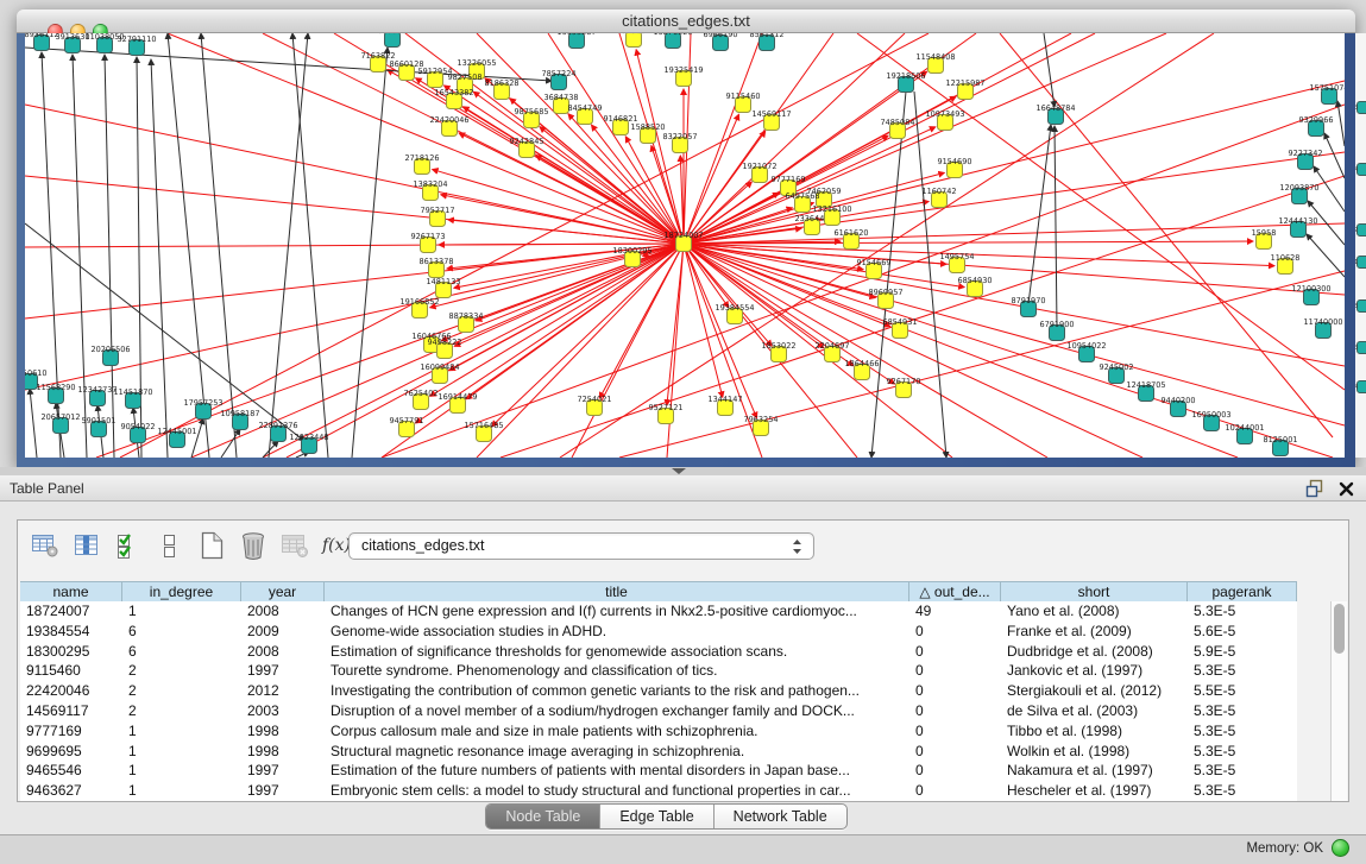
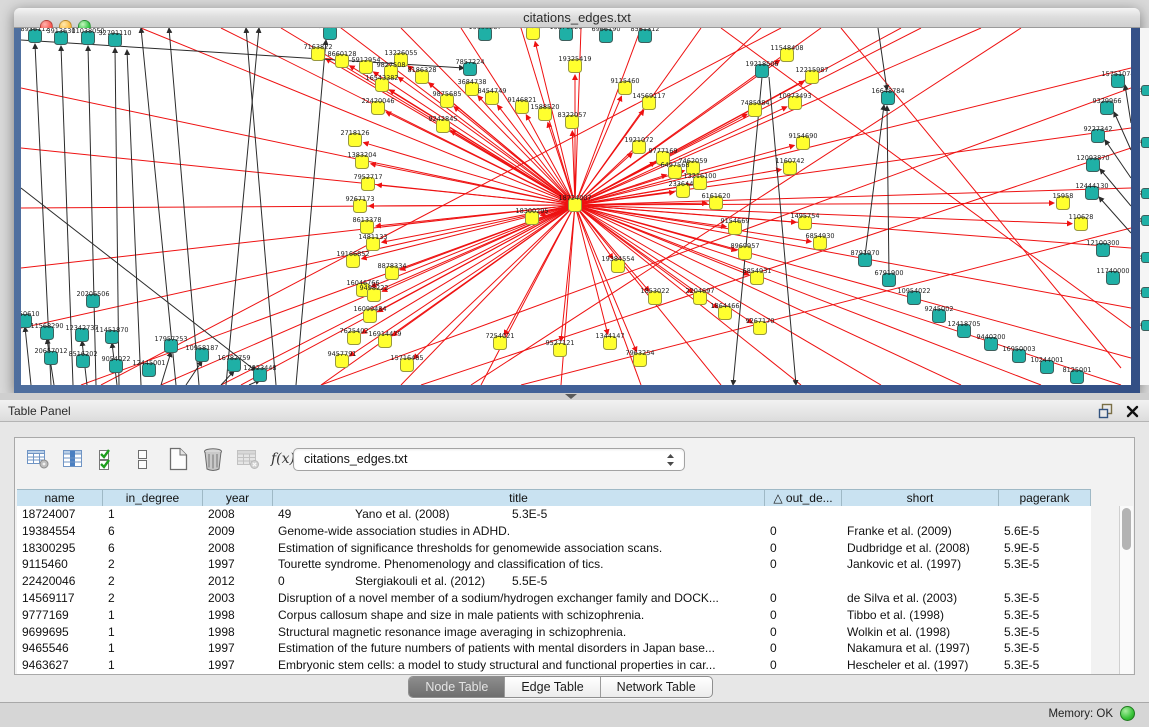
  citations_edges.txt
  18724007
  18300295
  19384554
  7163822
  8660128
  5912954
  13226055
  9827508
  8186328
  16543382
  3684738
  9875685
  8454749
  9146821
  1588520
  8322057
  22420046
  2718126
  9242845
  19325419
  1383204
  7952717
  9267173
  8613378
  1481133
  19166852
  8878334
  16046766
  9498222
  16099484
  7625402
  16914479
  9457791
  15716485
  9115460
  14569117
  1921072
  9777169
  7462059
  6497568
  233644
  13216100
  6161620
  9154669
  8969957
  6854931
  1853022
  2204697
  1864466
  9267170
  11548408
  12215987
  10973493
  7485084
  9154690
  1160742
  1495754
  6854930
  15958
  110628
  7254021
  9527121
  1344147
  7963254
  8936112
  3913630
  11038050
  32791110
  6966190
  8561312
  7857224
  19218506
  16648784
  50610
  11568290
  12342737
  11451870
  20206506
  20657012
- 5901501
+ 8516202
  9054022
  12445001
  17957253
  10958187
- 22891376
+ 16782759
  12923448
  8791970
  6791900
  10954022
  9245002
  12418705
  9440200
  16950003
  10244001
  8125001
  1575107
  9329966
  9227342
  12093870
  12444130
  12100300
  11740000
  Table Panel
  f(x
  citations_edges.txt
  name
  in_degree
  year
  title
  △ out_de...
  short
  pagerank
  18724007
  1
  2008
- Changes of HCN gene expression and I(f) currents in Nkx2.5-positive cardiomyoc...
  49
  Yano et al. (2008)
  5.3E-5
  19384554
  6
  2009
  Genome-wide association studies in ADHD.
  0
  Franke et al. (2009)
  5.6E-5
  18300295
  6
  2008
  Estimation of significance thresholds for genomewide association scans.
  0
  Dudbridge et al. (2008)
  5.9E-5
  9115460
  2
  1997
  Tourette syndrome. Phenomenology and classification of tics.
  0
  Jankovic et al. (1997)
  5.3E-5
  22420046
  2
  2012
- Investigating the contribution of common genetic variants to the risk and pathogen...
  0
  Stergiakouli et al. (2012)
  5.5E-5
  14569117
  2
  2003
  Disruption of a novel member of a sodium/hydrogen exchanger family and DOCK...
  0
  de Silva et al. (2003)
  5.3E-5
  9777169
  1
  1998
- Corpus callosum male and size in male patients with schizophrenia.
+ Corpus callosum shape and size in male patients with schizophrenia.
  0
  Tibbo et al. (1998)
  5.3E-5
  9699695
  1
  1998
  Structural magnetic resonance image averaging in schizophrenia.
  0
  Wolkin et al. (1998)
  5.3E-5
  9465546
  1
  1997
  Estimation of the future numbers of patients with mental disorders in Japan base...
  0
  Nakamura et al. (1997)
  5.3E-5
  9463627
  1
  1997
  Embryonic stem cells: a model to study structural and functional properties in car...
  0
  Hescheler et al. (1997)
  5.3E-5
  Node Table
  Edge Table
  Network Table
  Memory: OK
